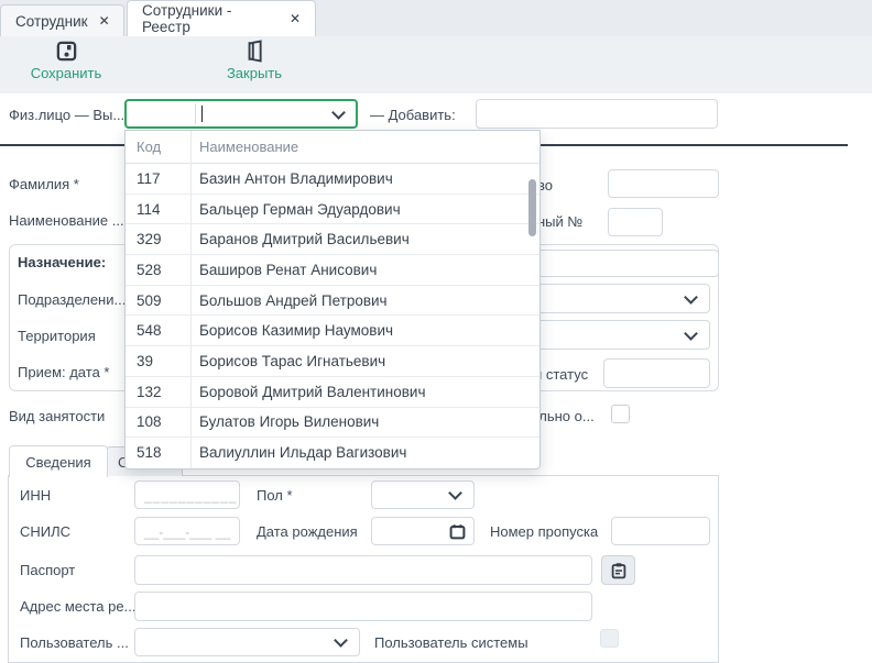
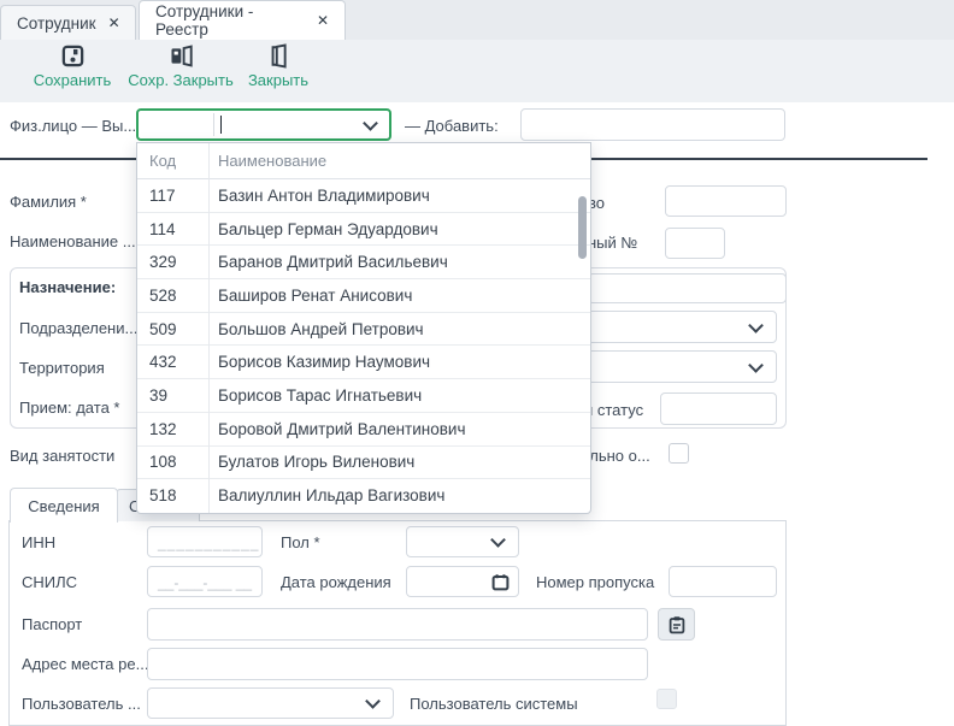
  Сотрудник
  ✕
  Сотрудники - Реестр
  ✕
  Сохранить
+ Сохр. Закрыть
  Закрыть
  Физ.лицо — Вы...
  — Добавить:
  Фамилия *
  Наименование ...
  во
  ный №
  Назначение:
  Подразделени..
  Территория
  Прием: дата *
  статус
  Вид занятости
  льно о...
  Сведения
  ИНН
  ___________
  Пол *
  СНИЛС
  __-___-___ __
  Дата рождения
  Номер пропуска
  Паспорт
  Адрес места ре..
  Пользователь ...
  Пользователь системы
  Код
  Наименование
  117
  Базин Антон Владимирович
  114
  Бальцер Герман Эдуардович
  329
  Баранов Дмитрий Васильевич
  528
  Баширов Ренат Анисович
  509
  Большов Андрей Петрович
- 548
+ 432
  Борисов Казимир Наумович
  39
  Борисов Тарас Игнатьевич
  132
  Боровой Дмитрий Валентинович
  108
  Булатов Игорь Виленович
  518
  Валиуллин Ильдар Вагизович
